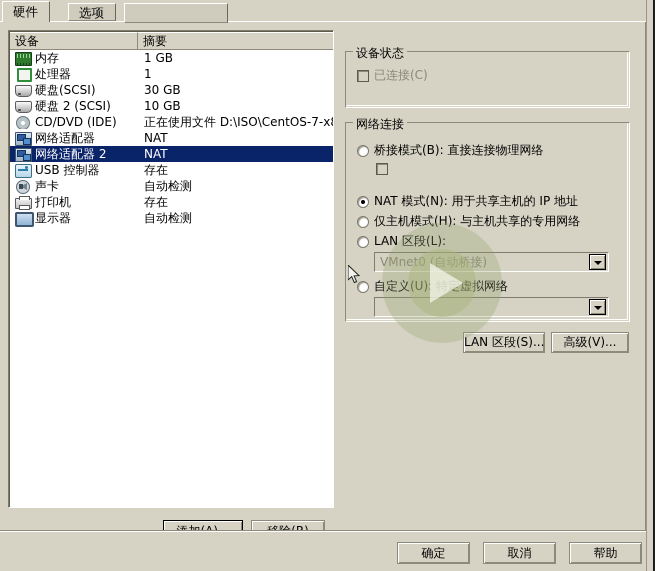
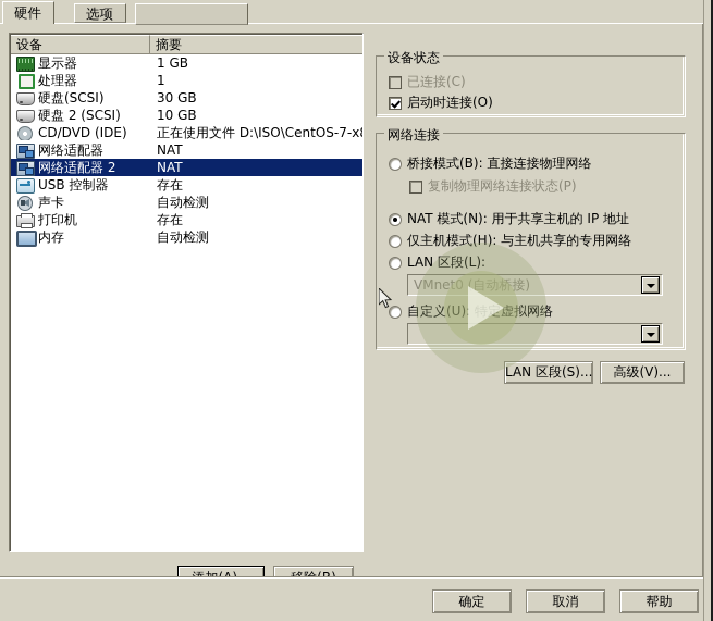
  硬件
  选项
  设备
  摘要
- 内存
+ 显示器
  1 GB
  处理器
  1
  硬盘(SCSI)
  30 GB
  硬盘 2 (SCSI)
  10 GB
  CD/DVD (IDE)
  正在使用文件 D:\ISO\CentOS-7-x
  网络适配器
  NAT
  网络适配器 2
  NAT
  USB 控制器
  存在
  声卡
  自动检测
  打印机
  存在
- 显示器
+ 内存
  自动检测
  设备状态
  已连接(C)
+ 启动时连接(O)
  网络连接
  桥接模式(B): 直接连接物理网络
+ 复制物理网络连接状态(P)
  NAT 模式(N): 用于共享主机的 IP 地址
  仅主机模式(H): 与主机共享的专用网络
  LAN 区段(L):
  VMnet0 (自动桥接)
  自定义(U): 特定虚拟网络
  LAN 区段(S)...
  高级(V)...
  确定
  取消
  帮助
